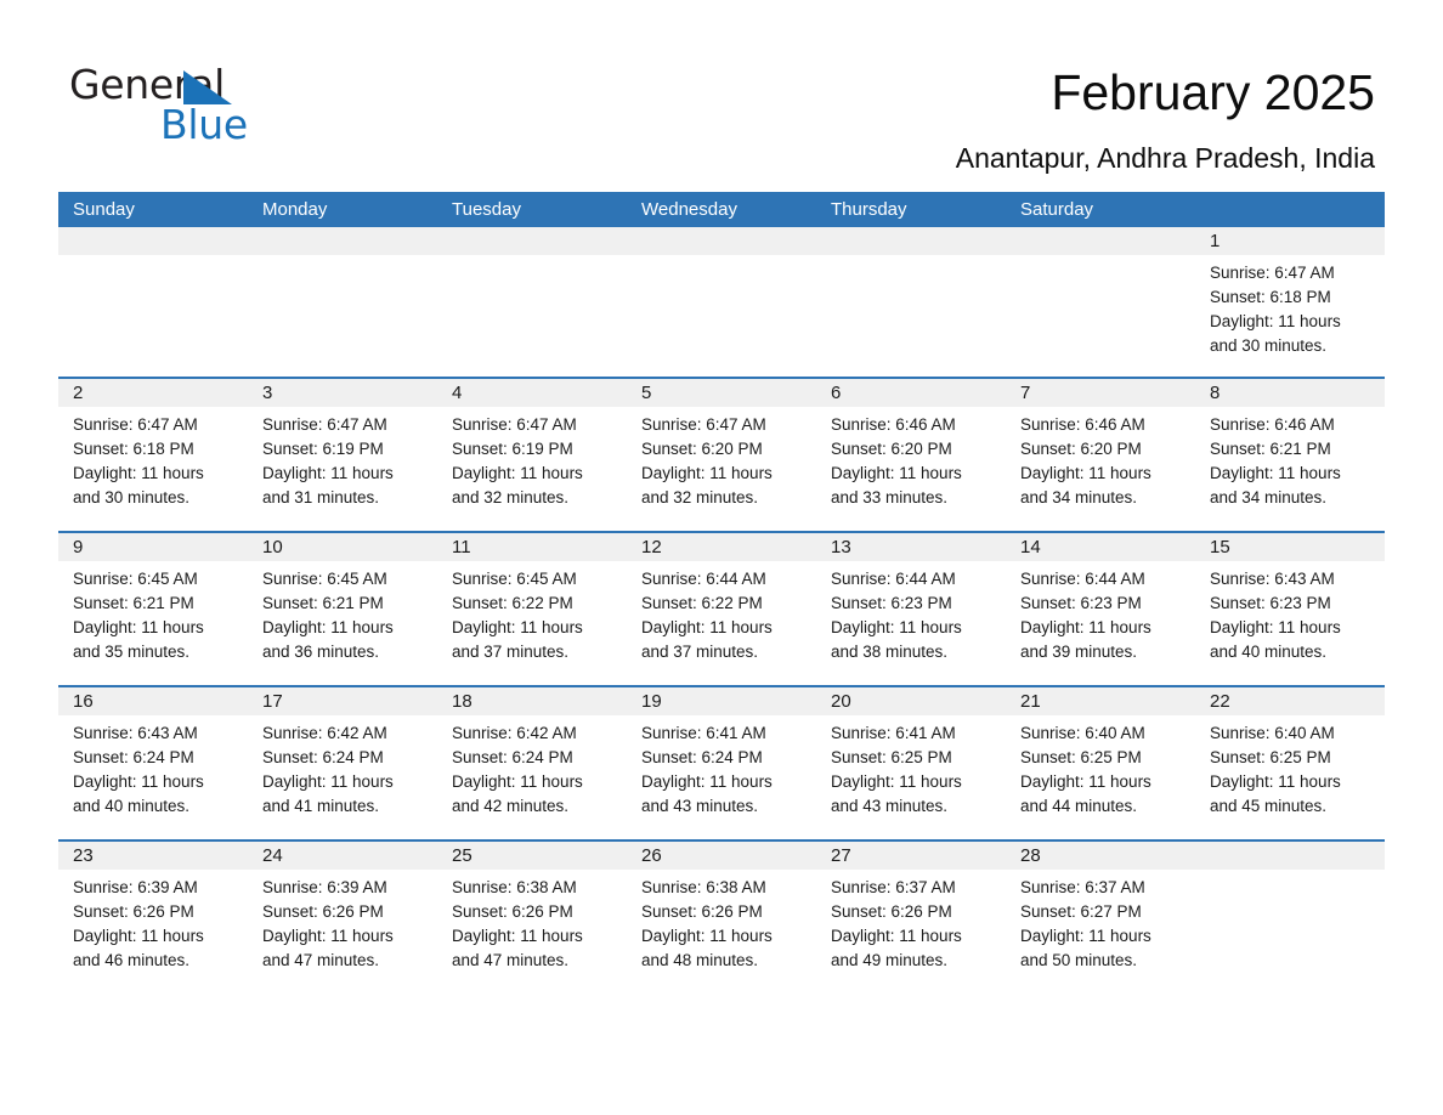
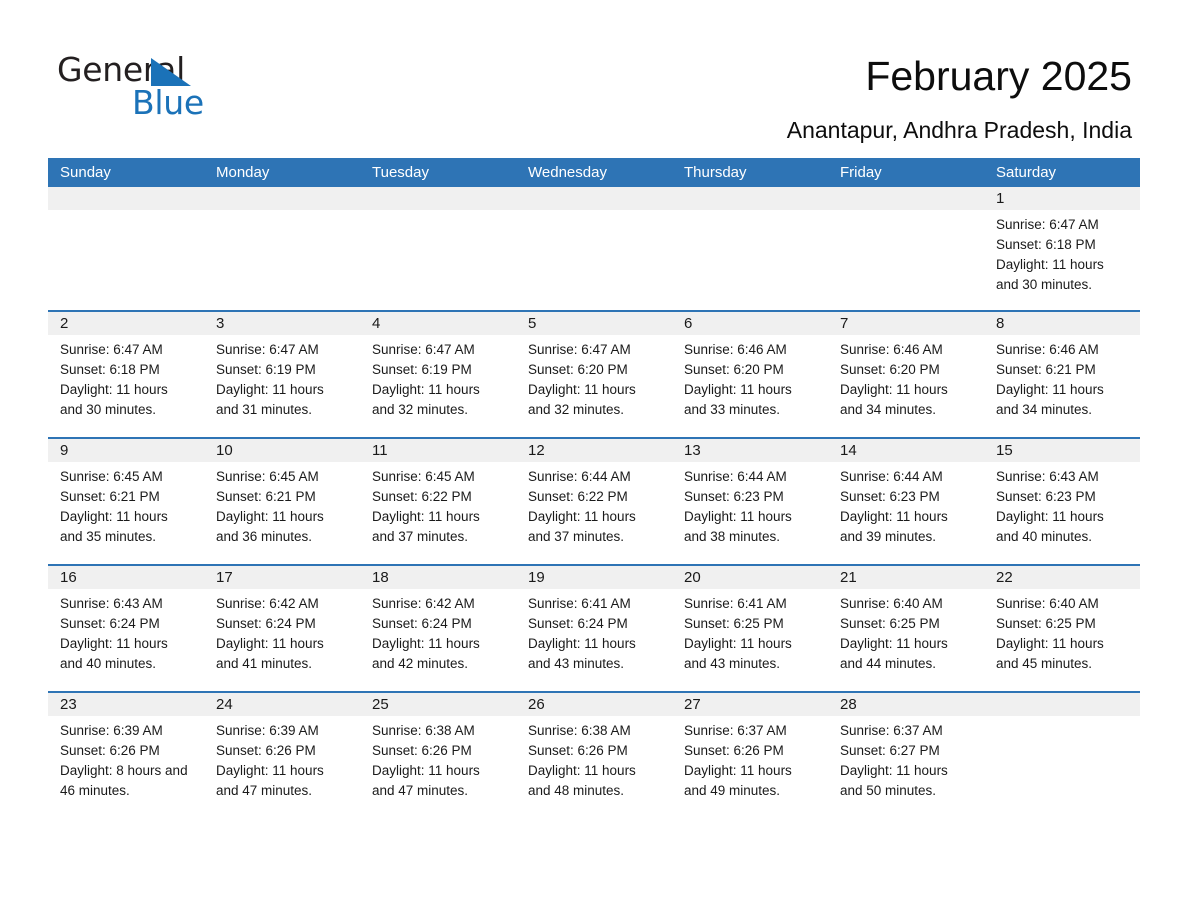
  General
  Blue
  February 2025
  Anantapur, Andhra Pradesh, India
  Sunday
  Monday
  Tuesday
  Wednesday
  Thursday
+ Friday
  Saturday
  1
  Sunrise: 6:47 AM
  Sunset: 6:18 PM
  Daylight: 11 hours and 30 minutes.
  2
  3
  4
  5
  6
  7
  8
  Sunrise: 6:47 AM
  Sunset: 6:18 PM
  Daylight: 11 hours and 30 minutes.
  Sunrise: 6:47 AM
  Sunset: 6:19 PM
  Daylight: 11 hours and 31 minutes.
  Sunrise: 6:47 AM
  Sunset: 6:19 PM
  Daylight: 11 hours and 32 minutes.
  Sunrise: 6:47 AM
  Sunset: 6:20 PM
  Daylight: 11 hours and 32 minutes.
  Sunrise: 6:46 AM
  Sunset: 6:20 PM
  Daylight: 11 hours and 33 minutes.
  Sunrise: 6:46 AM
  Sunset: 6:20 PM
  Daylight: 11 hours and 34 minutes.
  Sunrise: 6:46 AM
  Sunset: 6:21 PM
  Daylight: 11 hours and 34 minutes.
  9
  10
  11
  12
  13
  14
  15
  Sunrise: 6:45 AM
  Sunset: 6:21 PM
  Daylight: 11 hours and 35 minutes.
  Sunrise: 6:45 AM
  Sunset: 6:21 PM
  Daylight: 11 hours and 36 minutes.
  Sunrise: 6:45 AM
  Sunset: 6:22 PM
  Daylight: 11 hours and 37 minutes.
  Sunrise: 6:44 AM
  Sunset: 6:22 PM
  Daylight: 11 hours and 37 minutes.
  Sunrise: 6:44 AM
  Sunset: 6:23 PM
  Daylight: 11 hours and 38 minutes.
  Sunrise: 6:44 AM
  Sunset: 6:23 PM
  Daylight: 11 hours and 39 minutes.
  Sunrise: 6:43 AM
  Sunset: 6:23 PM
  Daylight: 11 hours and 40 minutes.
  16
  17
  18
  19
  20
  21
  22
  Sunrise: 6:43 AM
  Sunset: 6:24 PM
  Daylight: 11 hours and 40 minutes.
  Sunrise: 6:42 AM
  Sunset: 6:24 PM
  Daylight: 11 hours and 41 minutes.
  Sunrise: 6:42 AM
  Sunset: 6:24 PM
  Daylight: 11 hours and 42 minutes.
  Sunrise: 6:41 AM
  Sunset: 6:24 PM
  Daylight: 11 hours and 43 minutes.
  Sunrise: 6:41 AM
  Sunset: 6:25 PM
  Daylight: 11 hours and 43 minutes.
  Sunrise: 6:40 AM
  Sunset: 6:25 PM
  Daylight: 11 hours and 44 minutes.
  Sunrise: 6:40 AM
  Sunset: 6:25 PM
  Daylight: 11 hours and 45 minutes.
  23
  24
  25
  26
  27
  28
  Sunrise: 6:39 AM
  Sunset: 6:26 PM
- Daylight: 11 hours and 46 minutes.
+ Daylight: 8 hours and 46 minutes.
  Sunrise: 6:39 AM
  Sunset: 6:26 PM
  Daylight: 11 hours and 47 minutes.
  Sunrise: 6:38 AM
  Sunset: 6:26 PM
  Daylight: 11 hours and 47 minutes.
  Sunrise: 6:38 AM
  Sunset: 6:26 PM
  Daylight: 11 hours and 48 minutes.
  Sunrise: 6:37 AM
  Sunset: 6:26 PM
  Daylight: 11 hours and 49 minutes.
  Sunrise: 6:37 AM
  Sunset: 6:27 PM
  Daylight: 11 hours and 50 minutes.
